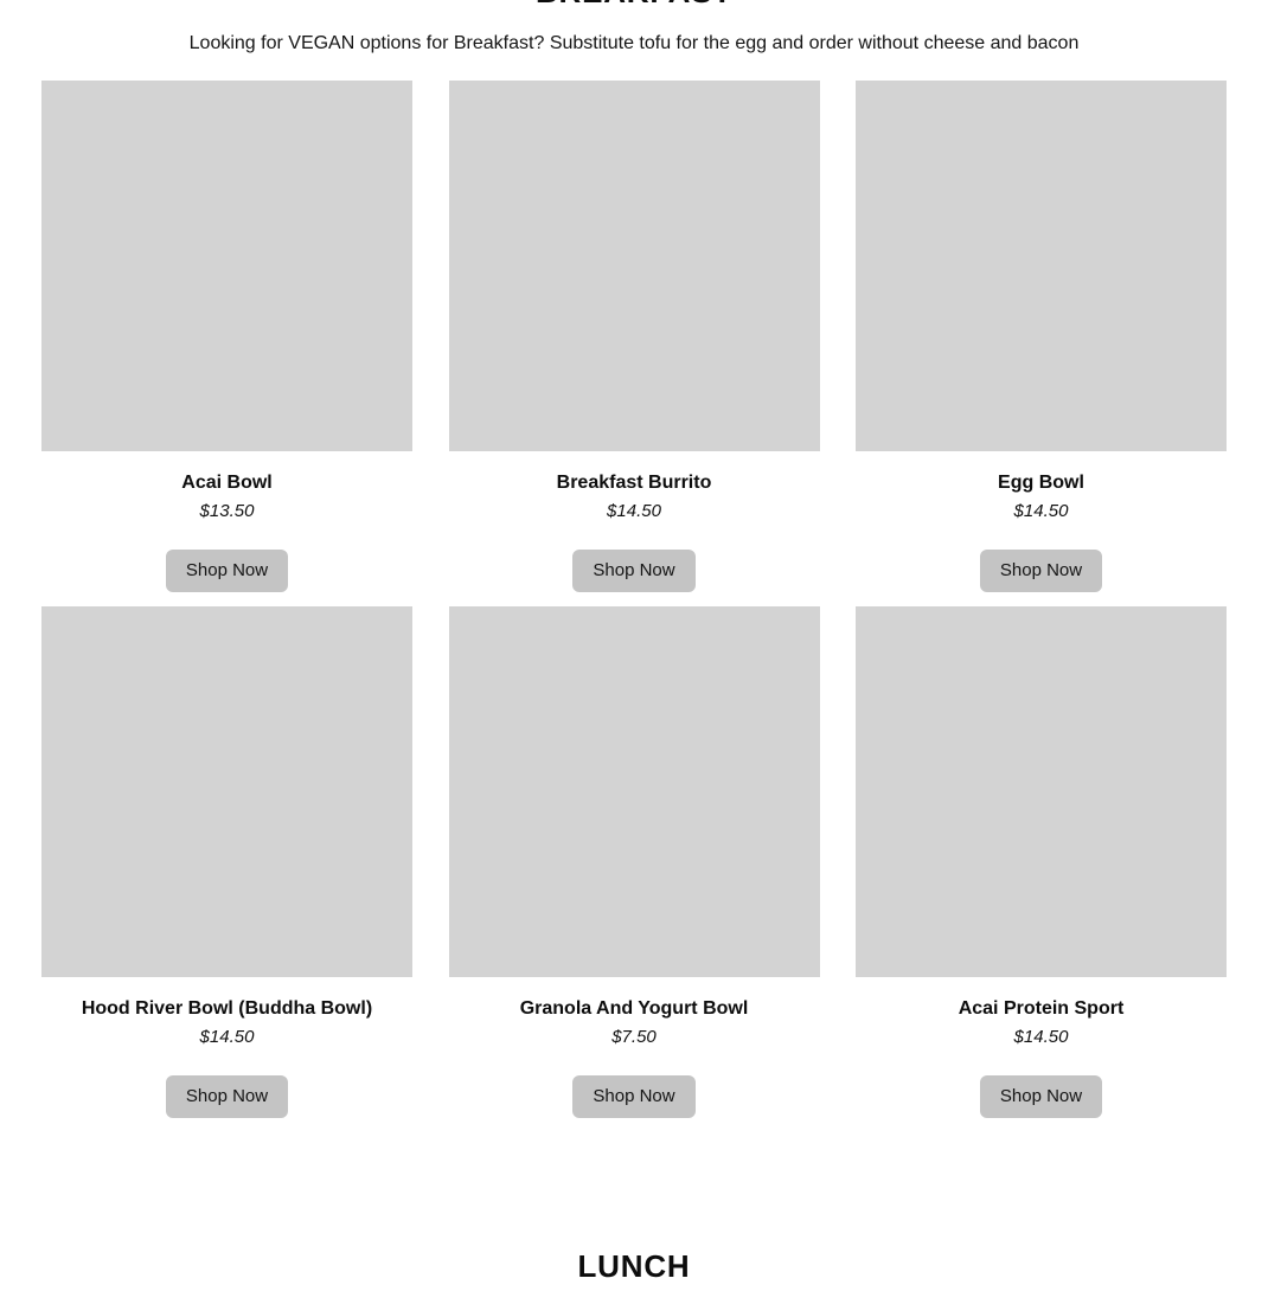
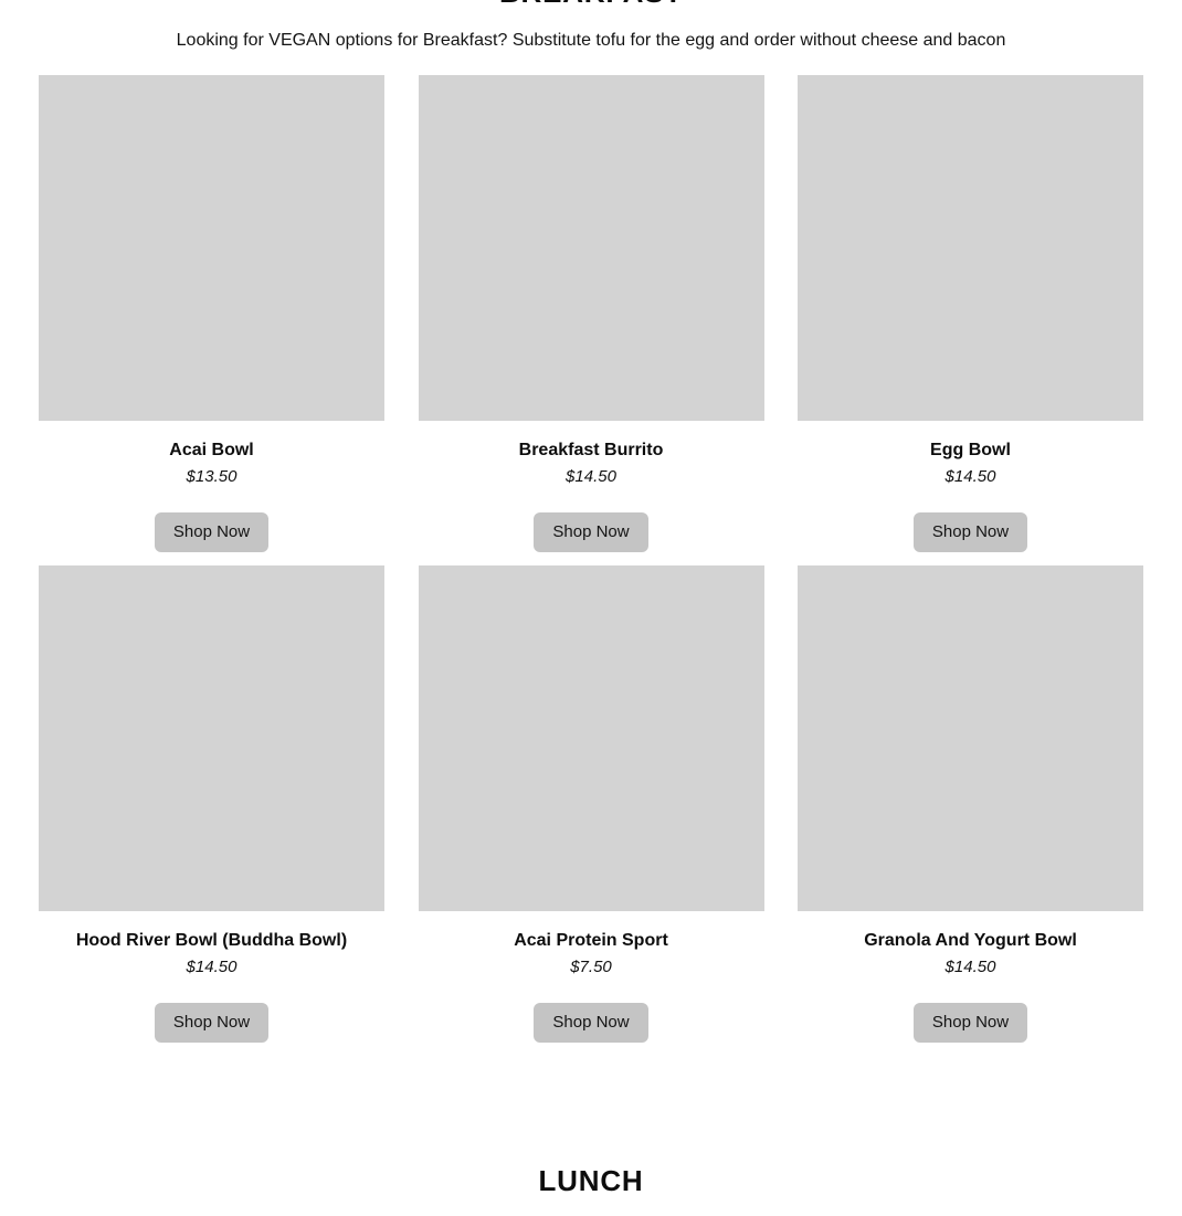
  Looking for VEGAN options for Breakfast? Substitute tofu for the egg and order without cheese and bacon
  Acai Bowl
  $13.50
  Shop Now
  Breakfast Burrito
  $14.50
  Shop Now
  Egg Bowl
  $14.50
  Shop Now
  Hood River Bowl (Buddha Bowl)
  $14.50
  Shop Now
- Granola And Yogurt Bowl
+ Acai Protein Sport
  $7.50
  Shop Now
- Acai Protein Sport
+ Granola And Yogurt Bowl
  $14.50
  Shop Now
  LUNCH
